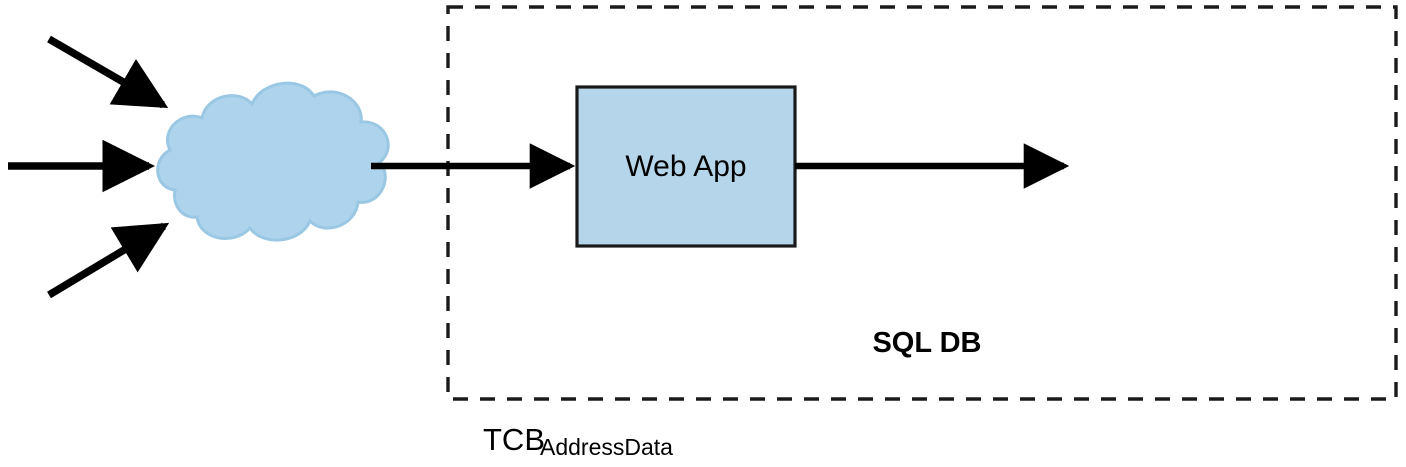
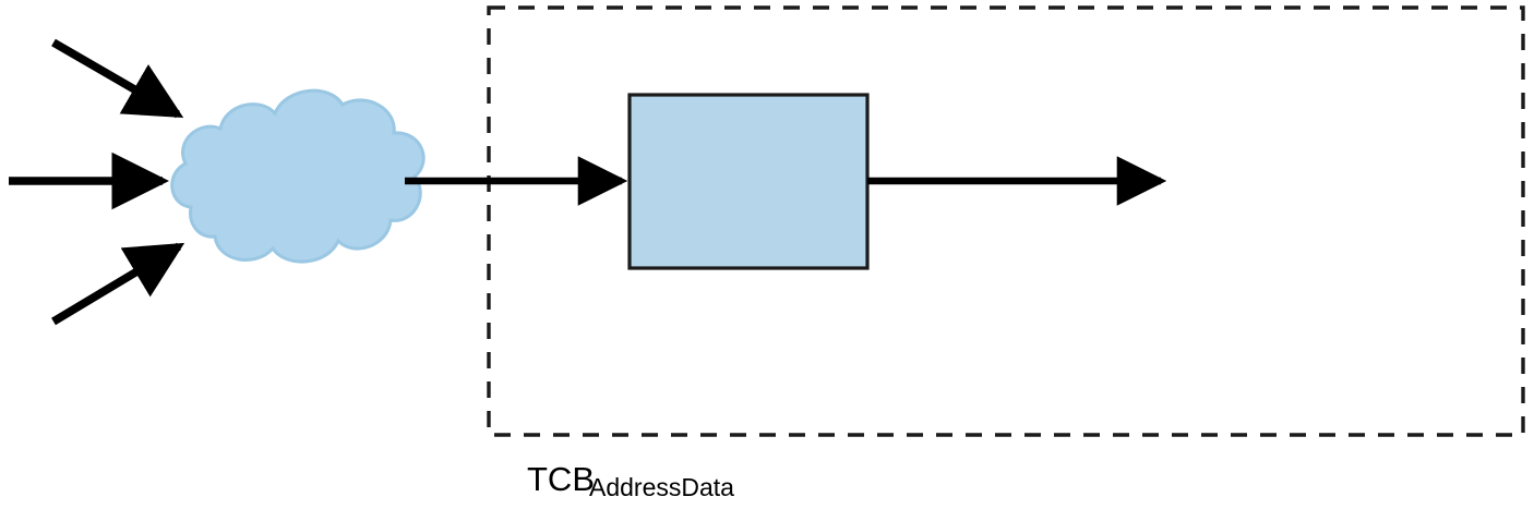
- Web App
- SQL DB
  TCB
  AddressData
